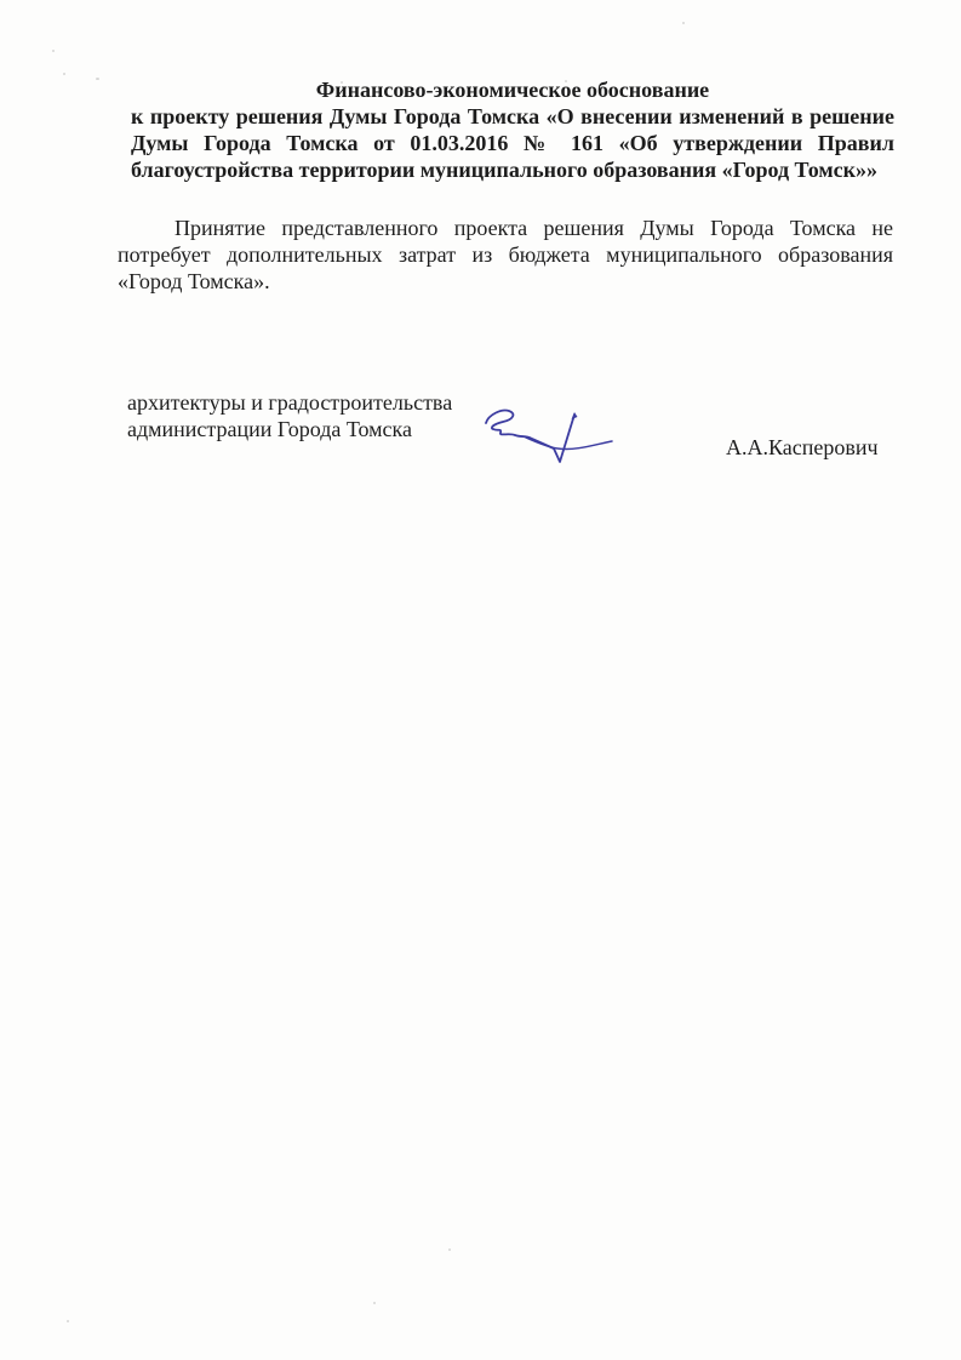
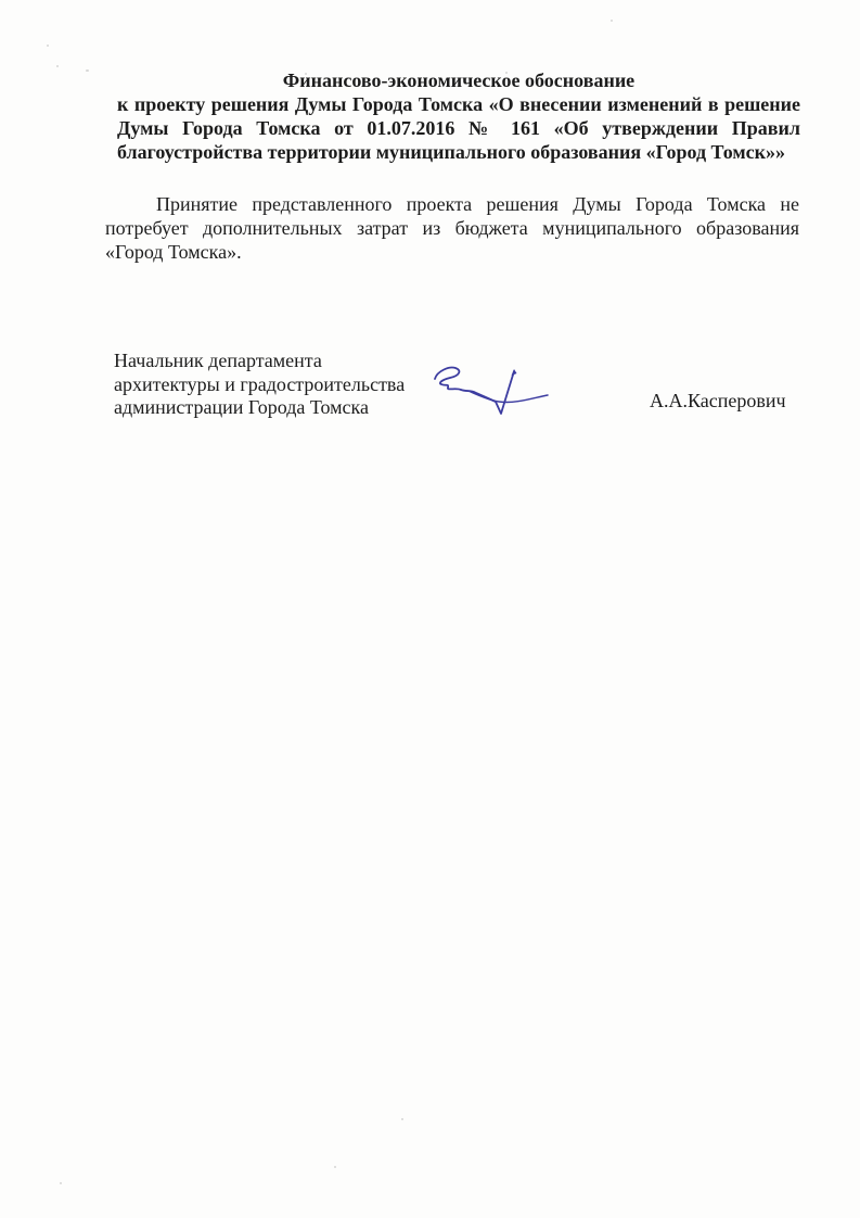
  Финансово-экономическое обоснование
- к проекту решения Думы Города Томска «О внесении изменений в решение Думы Города Томска от 01.03.2016 № 161 «Об утверждении Правил благоустройства территории муниципального образования «Город Томск»»
+ к проекту решения Думы Города Томска «О внесении изменений в решение Думы Города Томска от 01.07.2016 № 161 «Об утверждении Правил благоустройства территории муниципального образования «Город Томск»»
  Принятие представленного проекта решения Думы Города Томска не потребует дополнительных затрат из бюджета муниципального образования «Город Томска».
+ Начальник департамента
  архитектуры и градостроительства
  администрации Города Томска
  А.А.Касперович
